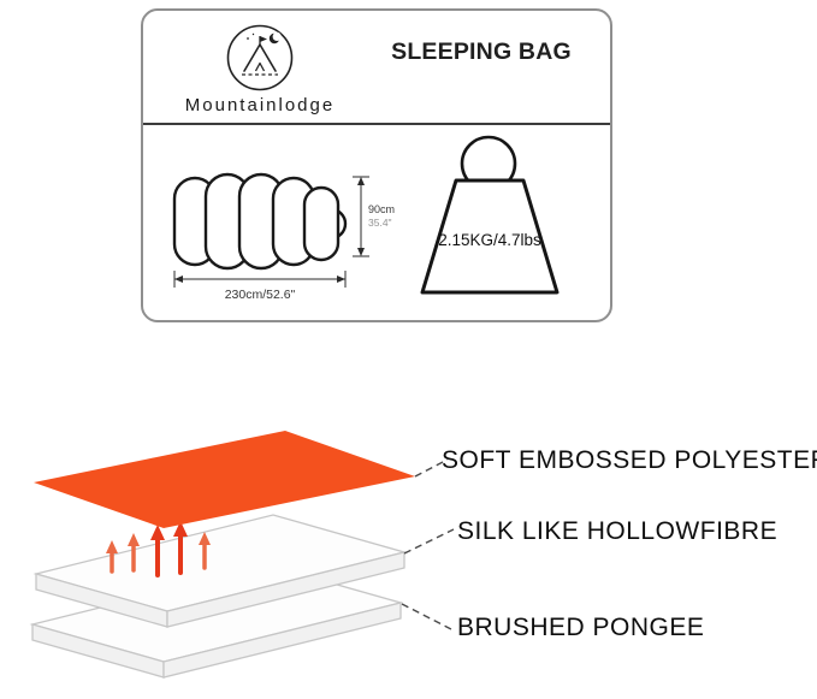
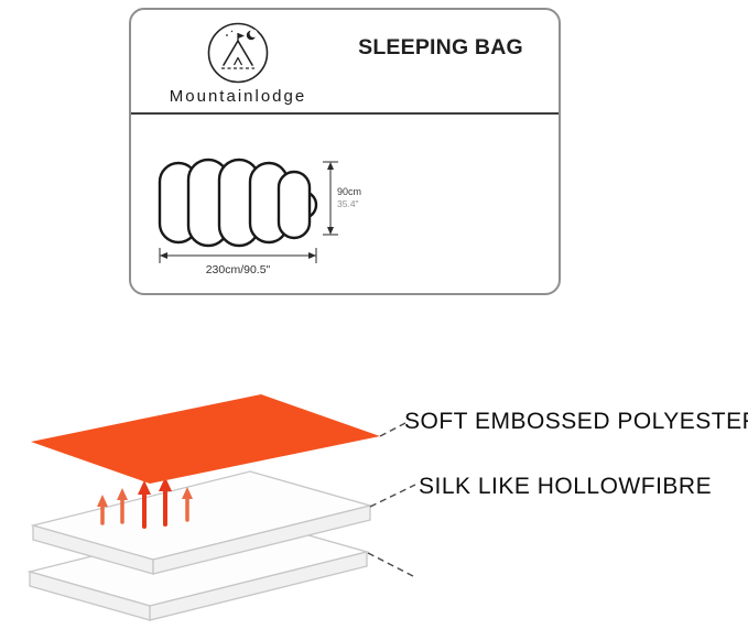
  Mountainlodge
  SLEEPING BAG
  90cm
  35.4"
- 230cm/52.6"
+ 230cm/90.5"
- 2.15KG/4.7lbs
  SOFT EMBOSSED POLYESTE
  SILK LIKE HOLLOWFIBRE
- BRUSHED PONGEE
